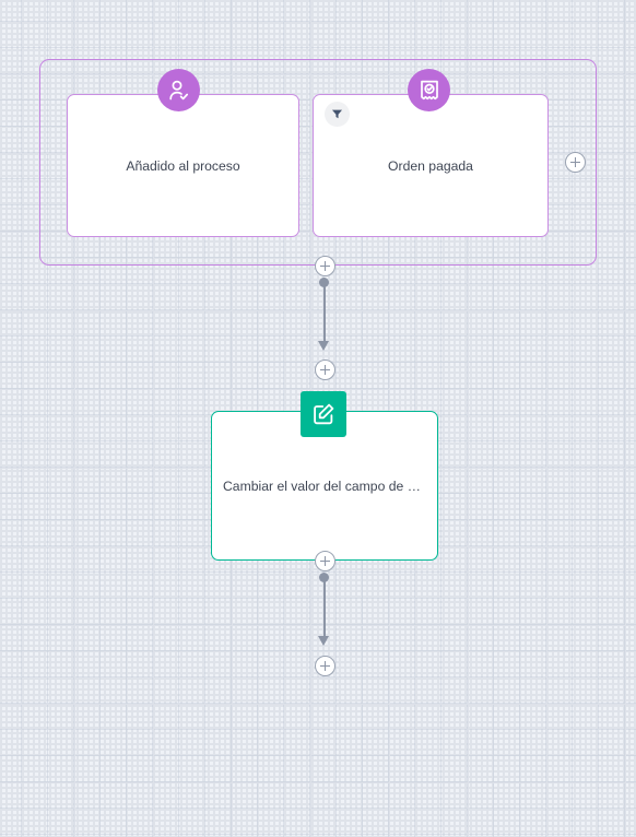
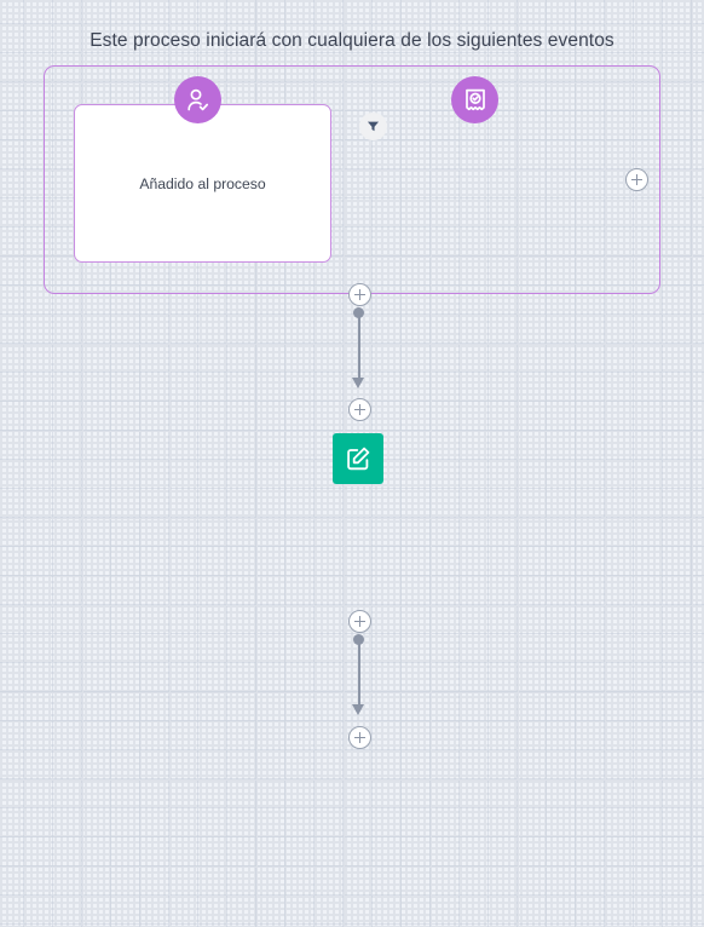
+ Este proceso iniciará con cualquiera de los siguientes eventos
  Añadido al proceso
- Orden pagada
- Cambiar el valor del campo de c…
